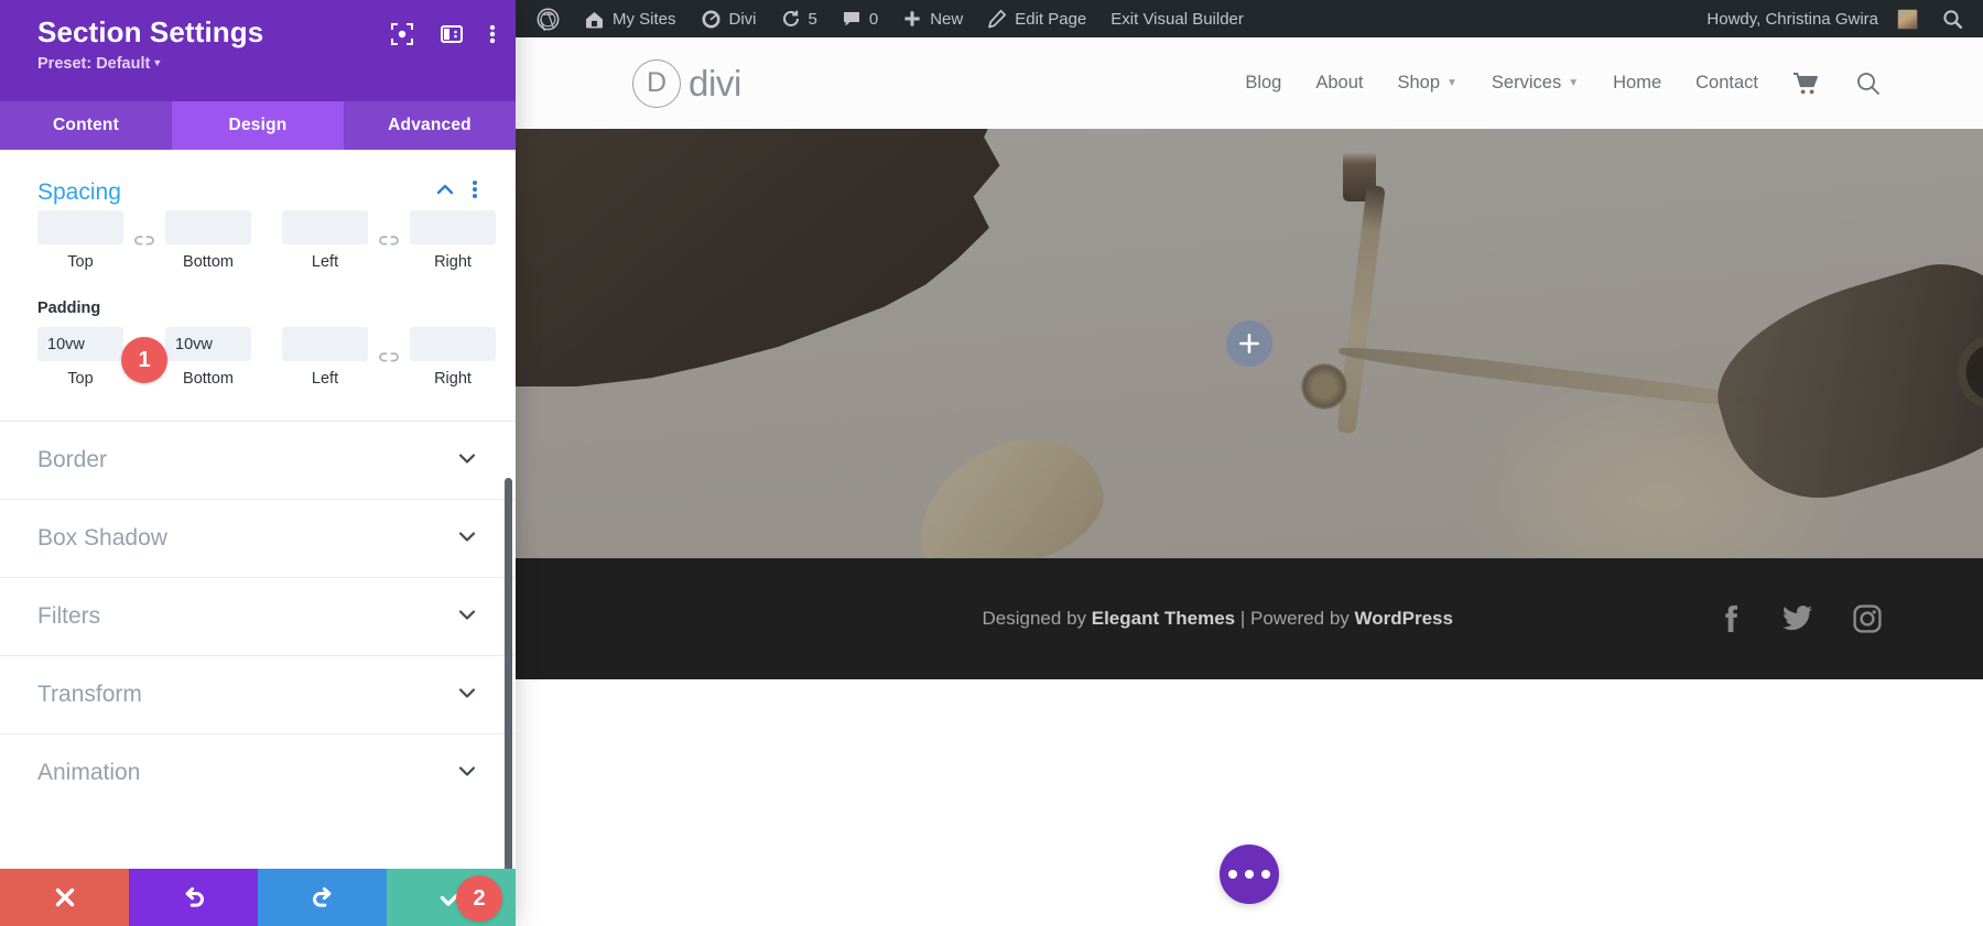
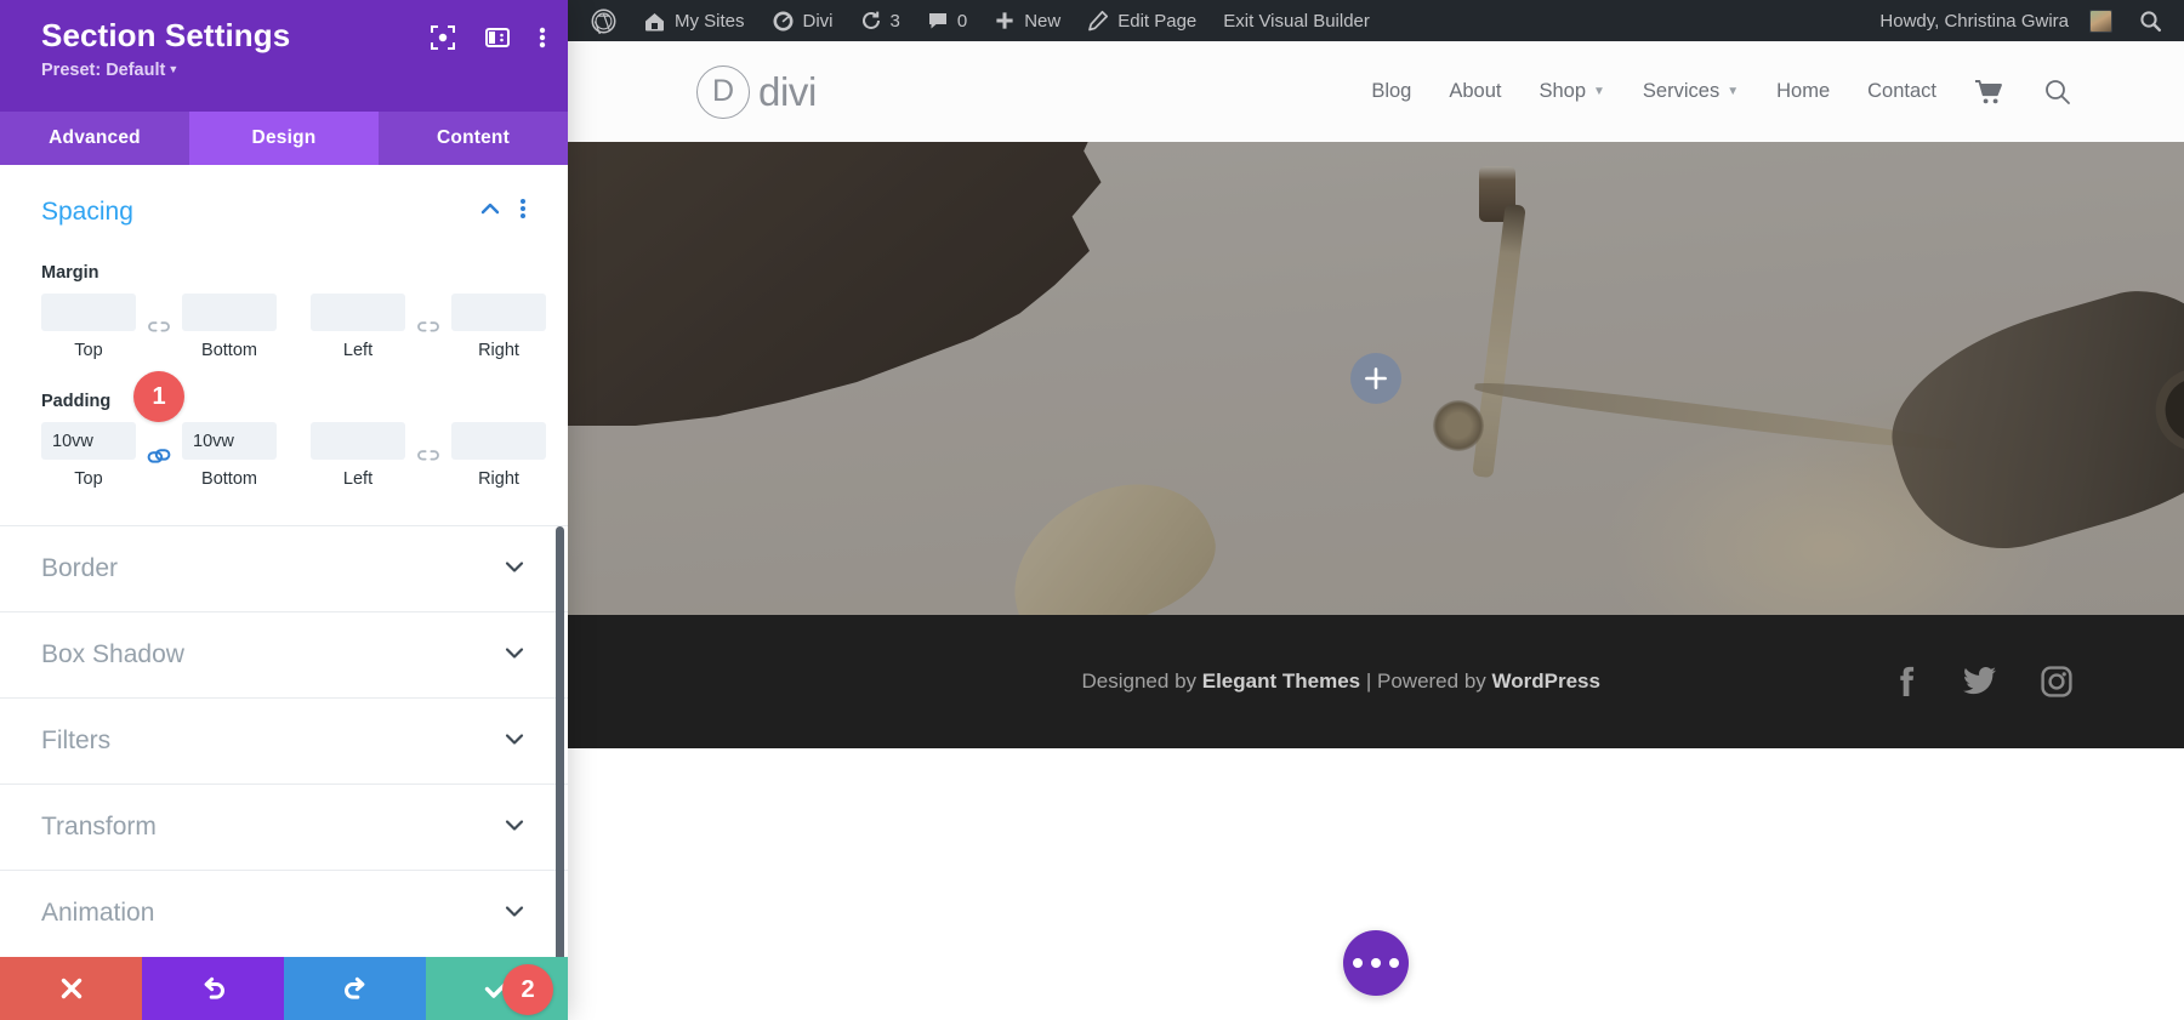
  Section Settings
  Preset: Default ▼
- Content
+ Advanced
  Design
- Advanced
+ Content
  Spacing
+ Margin
  Top
  Bottom
  Left
  Right
  Padding
  10vw
  Top
  10vw
  Bottom
  Left
  Right
  Border
  Box Shadow
  Filters
  Transform
  Animation
  1
  2
  My Sites
  Divi
- 5
+ 3
  0
  New
  Edit Page
  Exit Visual Builder
  Howdy, Christina Gwira
  D
  divi
  Blog
  About
  Shop
  ▼
  Services
  ▼
  Home
  Contact
  Designed by Elegant Themes | Powered by WordPress
